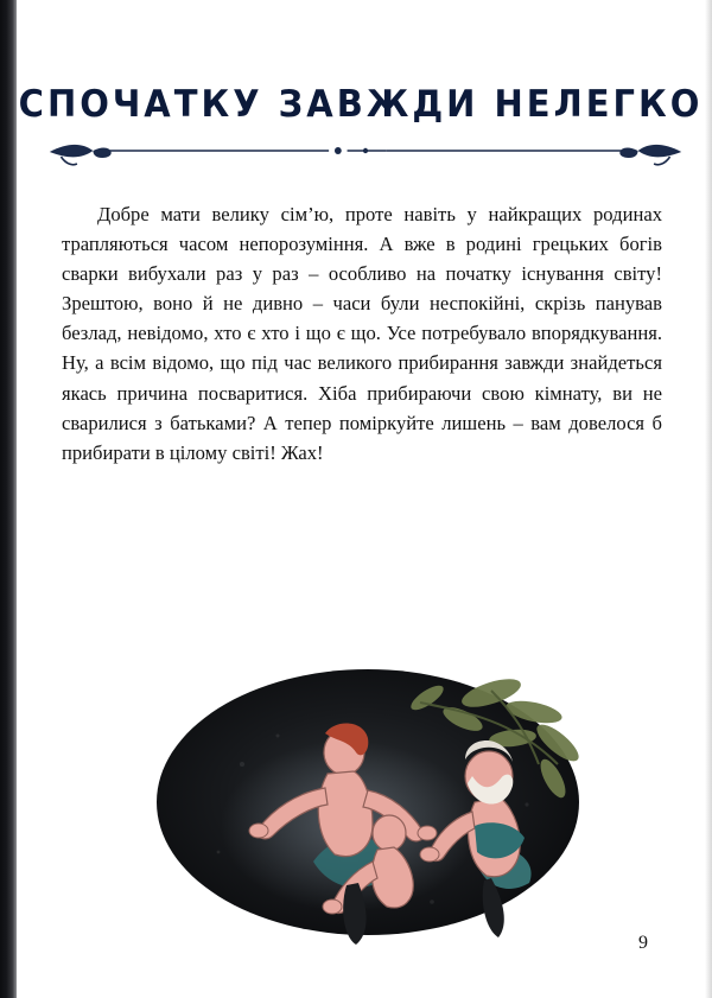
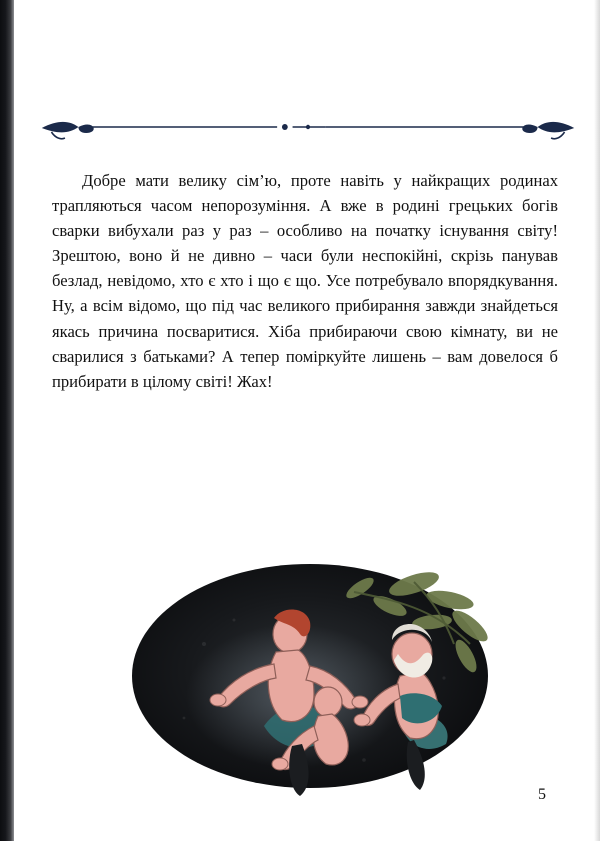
- СПОЧАТКУ ЗАВЖДИ НЕЛЕГКО
  Добре мати велику сім’ю, проте навіть у найкращих родинах трапляються часом непорозуміння. А вже в родині грецьких богів сварки вибухали раз у раз – особливо на початку існування світу! Зрештою, воно й не дивно – часи були неспокійні, скрізь панував безлад, невідомо, хто є хто і що є що. Усе потребувало впорядкування. Ну, а всім відомо, що під час великого прибирання завжди знайдеться якась причина посваритися. Хіба прибираючи свою кімнату, ви не сварилися з батьками? А тепер поміркуйте лишень – вам довелося б прибирати в цілому світі! Жах!
- 9
+ 5
